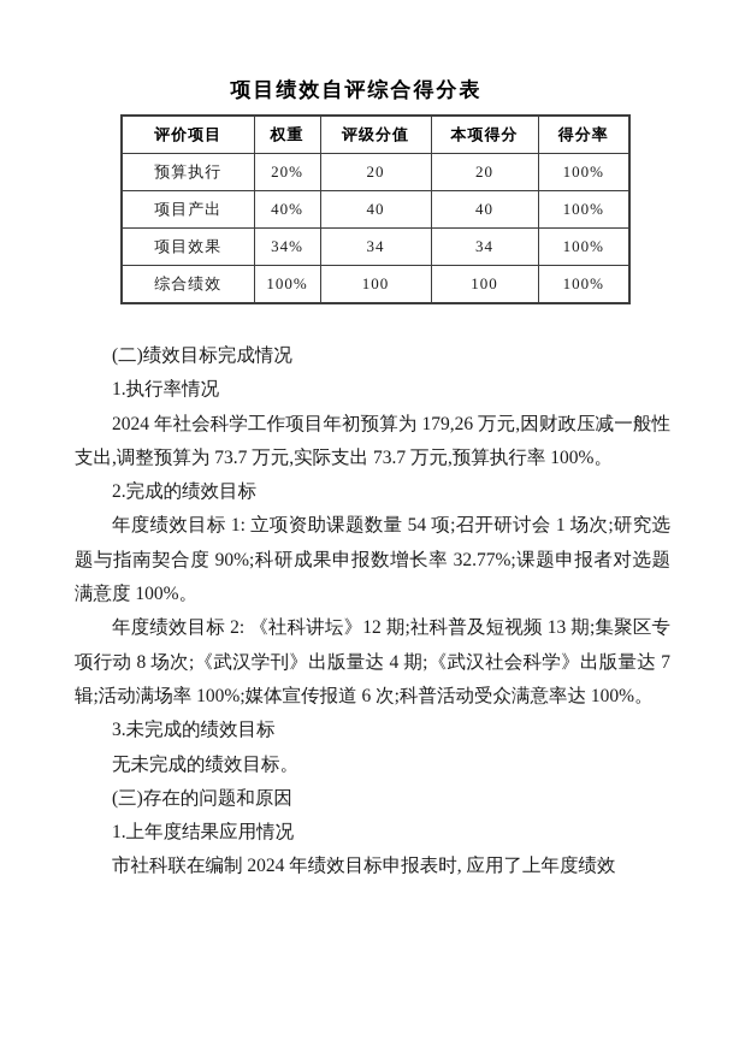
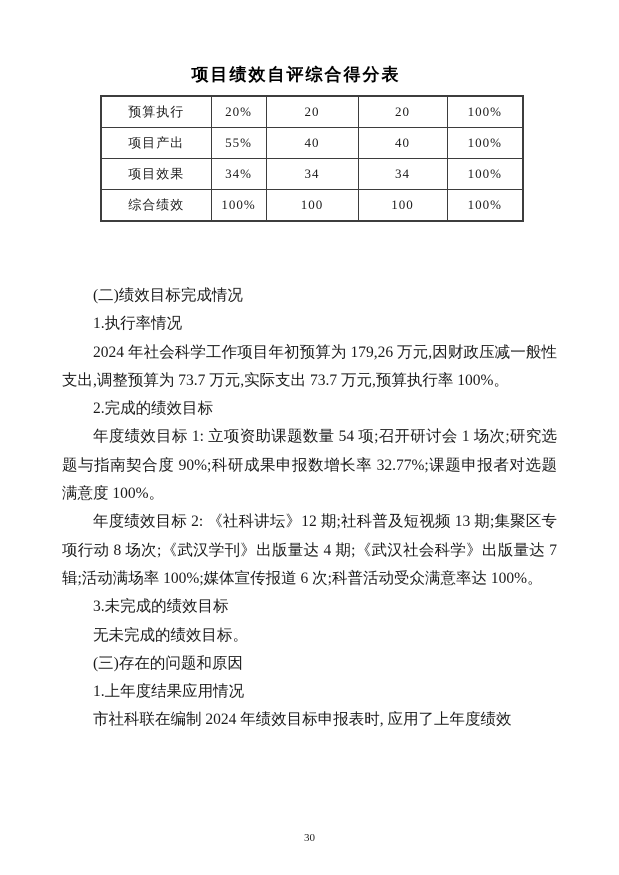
  项目绩效自评综合得分表
- 评价项目	权重	评级分值	本项得分	得分率
  预算执行	20%	20	20	100%
- 项目产出	40%	40	40	100%
+ 项目产出	55%	40	40	100%
  项目效果	34%	34	34	100%
  综合绩效	100%	100	100	100%
  (二)绩效目标完成情况
  1.执行率情况
  2024 年社会科学工作项目年初预算为 179,26 万元,因财政压减一般性支出,调整预算为 73.7 万元,实际支出 73.7 万元,预算执行率 100%。
  2.完成的绩效目标
  年度绩效目标 1: 立项资助课题数量 54 项;召开研讨会 1 场次;研究选题与指南契合度 90%;科研成果申报数增长率 32.77%;课题申报者对选题满意度 100%。
  年度绩效目标 2: 《社科讲坛》12 期;社科普及短视频 13 期;集聚区专项行动 8 场次;《武汉学刊》出版量达 4 期;《武汉社会科学》出版量达 7 辑;活动满场率 100%;媒体宣传报道 6 次;科普活动受众满意率达 100%。
  3.未完成的绩效目标
  无未完成的绩效目标。
  (三)存在的问题和原因
  1.上年度结果应用情况
  市社科联在编制 2024 年绩效目标申报表时, 应用了上年度绩效
+ 30
